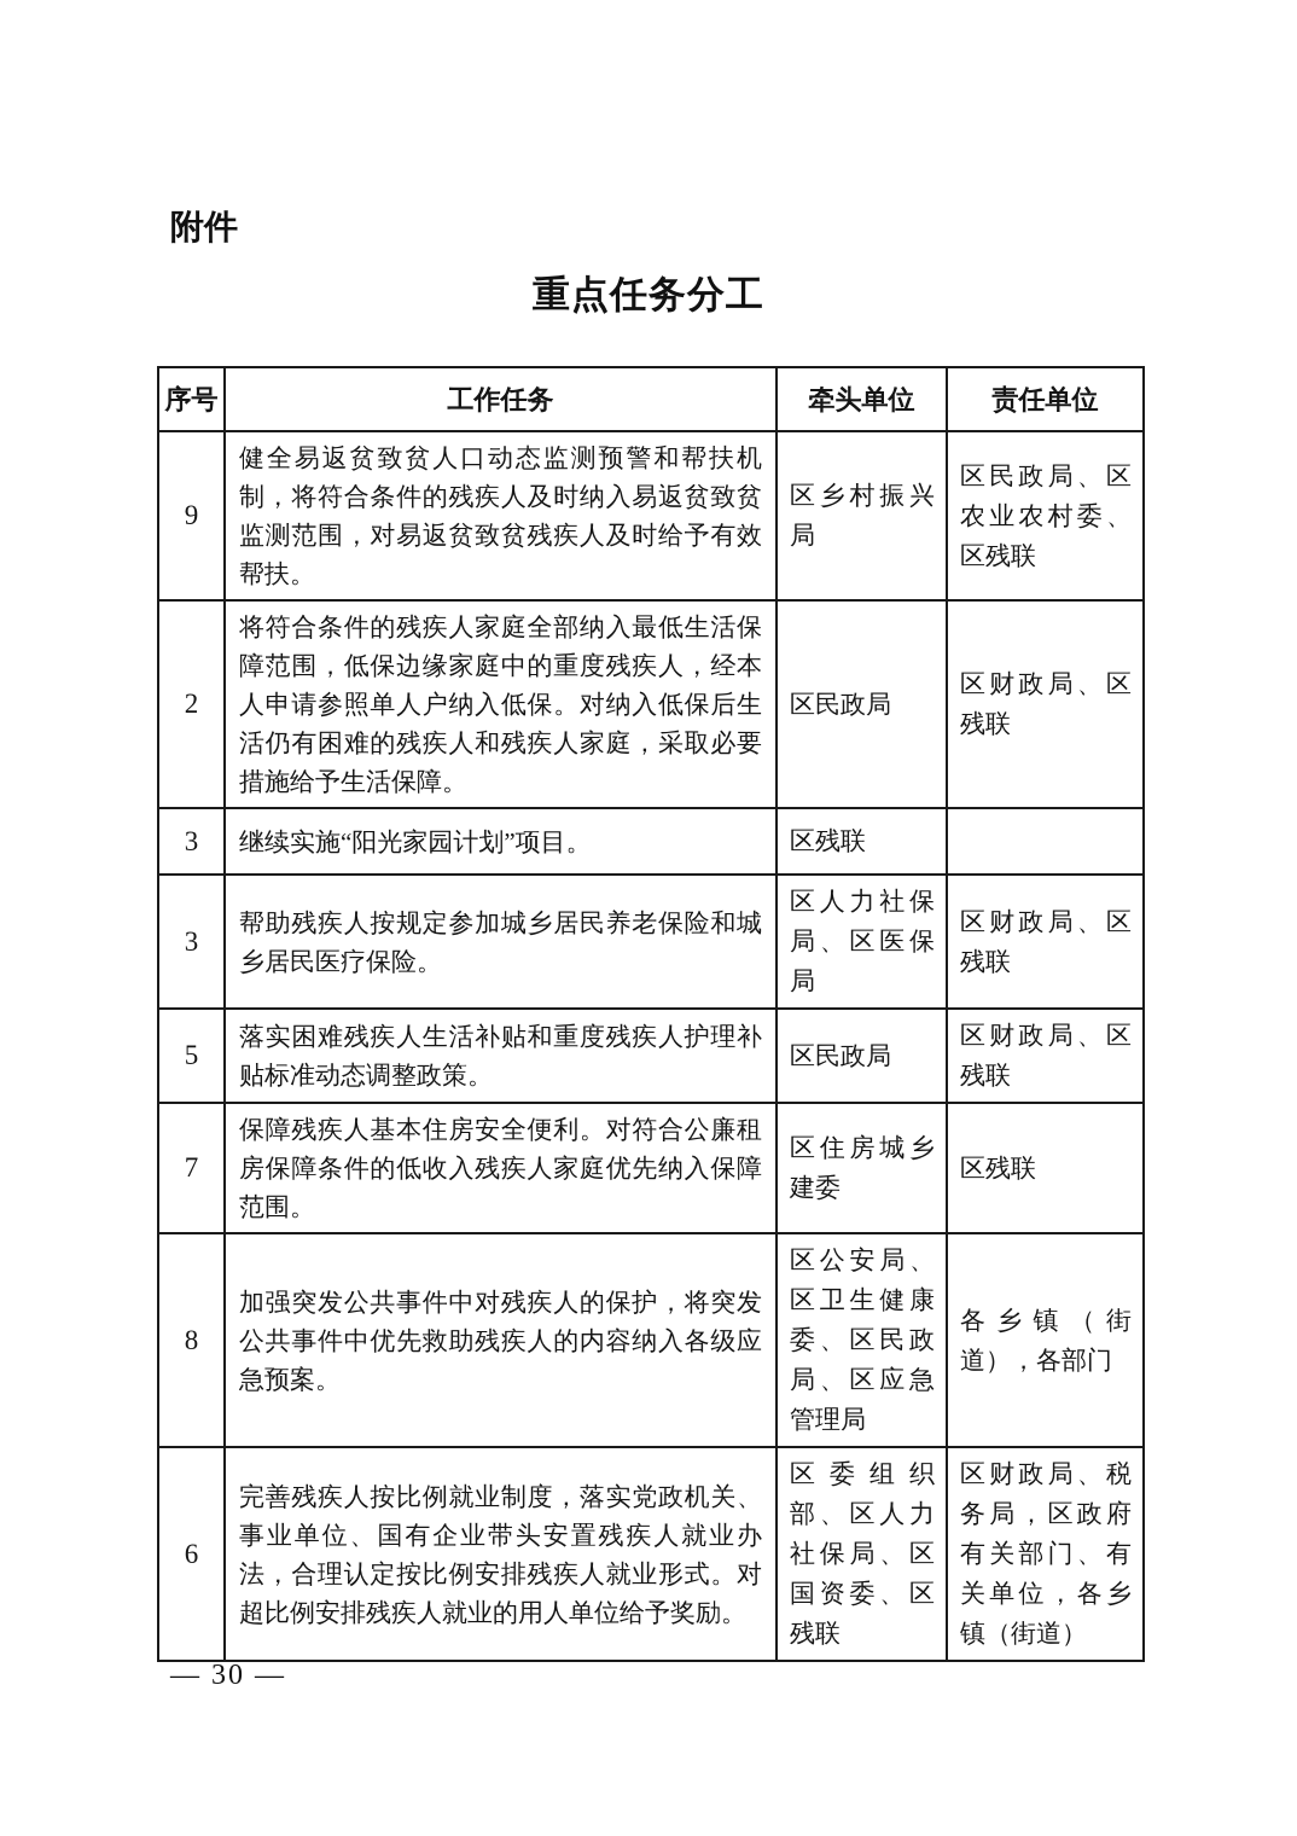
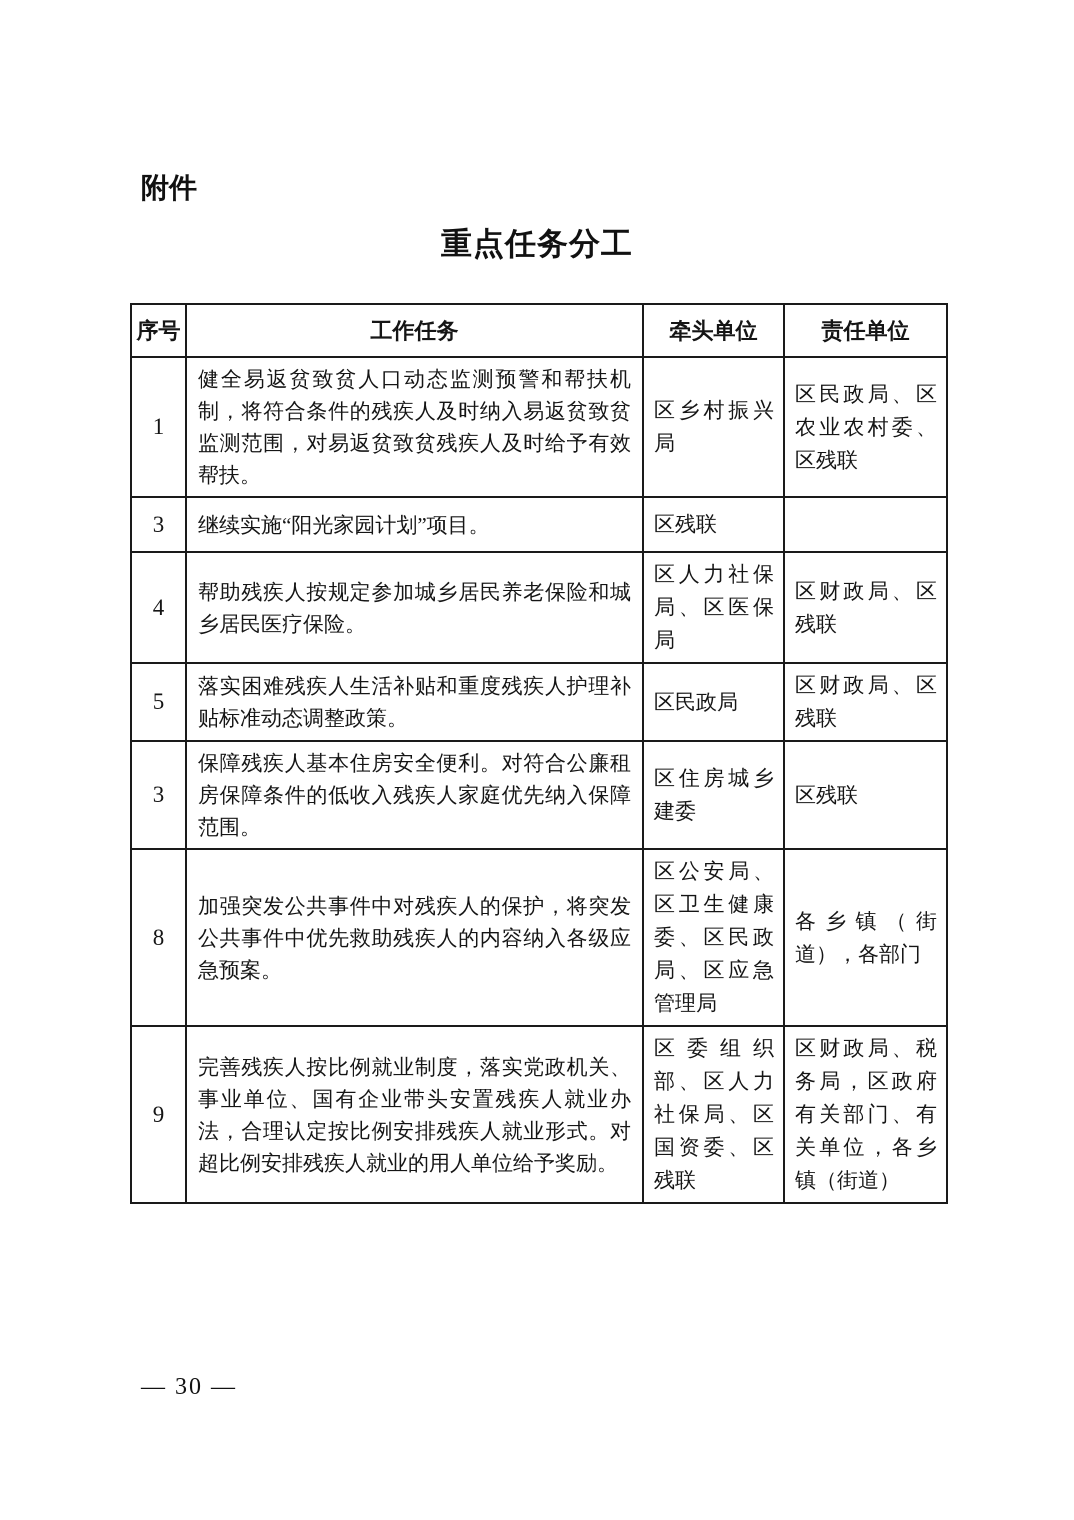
  附件
  重点任务分工
  序号	工作任务	牵头单位	责任单位
- 9	健全易返贫致贫人口动态监测预警和帮扶机制，将符合条件的残疾人及时纳入易返贫致贫监测范围，对易返贫致贫残疾人及时给予有效帮扶。	区乡村振兴局	区民政局、区农业农村委、区残联
+ 1	健全易返贫致贫人口动态监测预警和帮扶机制，将符合条件的残疾人及时纳入易返贫致贫监测范围，对易返贫致贫残疾人及时给予有效帮扶。	区乡村振兴局	区民政局、区农业农村委、区残联
- 2	将符合条件的残疾人家庭全部纳入最低生活保障范围，低保边缘家庭中的重度残疾人，经本人申请参照单人户纳入低保。对纳入低保后生活仍有困难的残疾人和残疾人家庭，采取必要措施给予生活保障。	区民政局	区财政局、区残联
  3	继续实施“阳光家园计划”项目。	区残联
- 3	帮助残疾人按规定参加城乡居民养老保险和城乡居民医疗保险。	区人力社保局、区医保局	区财政局、区残联
+ 4	帮助残疾人按规定参加城乡居民养老保险和城乡居民医疗保险。	区人力社保局、区医保局	区财政局、区残联
  5	落实困难残疾人生活补贴和重度残疾人护理补贴标准动态调整政策。	区民政局	区财政局、区残联
- 7	保障残疾人基本住房安全便利。对符合公廉租房保障条件的低收入残疾人家庭优先纳入保障范围。	区住房城乡建委	区残联
+ 3	保障残疾人基本住房安全便利。对符合公廉租房保障条件的低收入残疾人家庭优先纳入保障范围。	区住房城乡建委	区残联
  8	加强突发公共事件中对残疾人的保护，将突发公共事件中优先救助残疾人的内容纳入各级应急预案。	区公安局、区卫生健康委、区民政局、区应急管理局	各乡镇（街道），各部门
- 6	完善残疾人按比例就业制度，落实党政机关、事业单位、国有企业带头安置残疾人就业办法，合理认定按比例安排残疾人就业形式。对超比例安排残疾人就业的用人单位给予奖励。	区委组织部、区人力社保局、区国资委、区残联	区财政局、税务局，区政府有关部门、有关单位，各乡镇（街道）
+ 9	完善残疾人按比例就业制度，落实党政机关、事业单位、国有企业带头安置残疾人就业办法，合理认定按比例安排残疾人就业形式。对超比例安排残疾人就业的用人单位给予奖励。	区委组织部、区人力社保局、区国资委、区残联	区财政局、税务局，区政府有关部门、有关单位，各乡镇（街道）
  — 30 —
